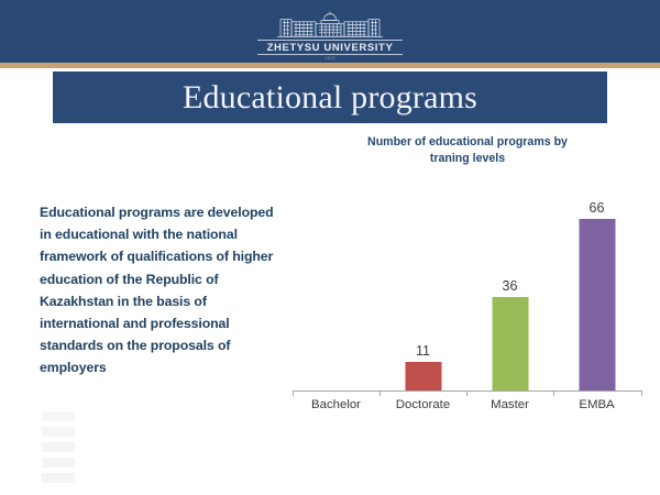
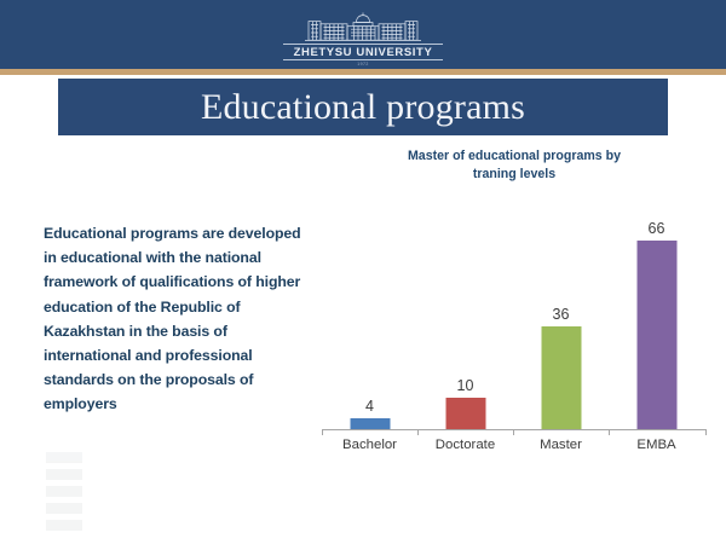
  ZHETYSU UNIVERSITY
  Educational programs
  Educational programs are developed in educational with the national framework of qualifications of higher education of the Republic of Kazakhstan in the basis of international and professional standards on the proposals of employers
- Number of educational programs by
+ Master of educational programs by
  traning levels
+ 4
- 11
+ 10
  36
  66
  Bachelor
  Doctorate
  Master
  EMBA
